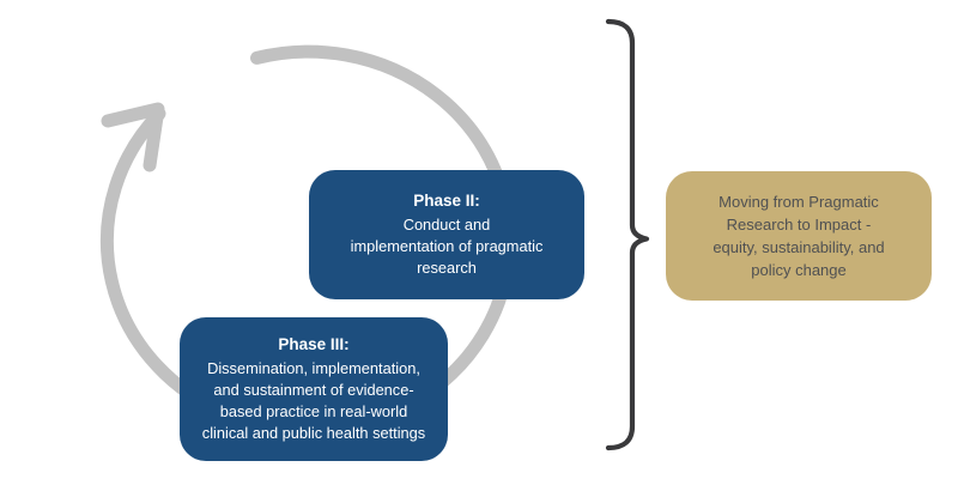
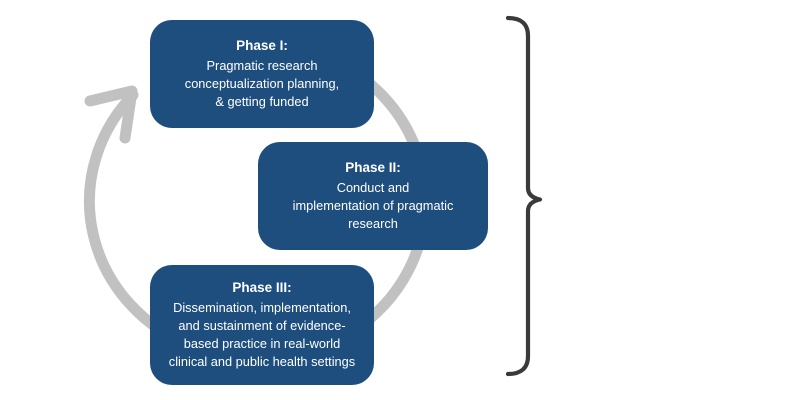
+ Phase I:
+ Pragmatic research
+ conceptualization planning,
+ & getting funded
  Phase II:
  Conduct and
  implementation of pragmatic
  research
  Phase III:
  Dissemination, implementation,
  and sustainment of evidence-
  based practice in real-world
  clinical and public health settings
- Moving from Pragmatic
- Research to Impact -
- equity, sustainability, and
- policy change
